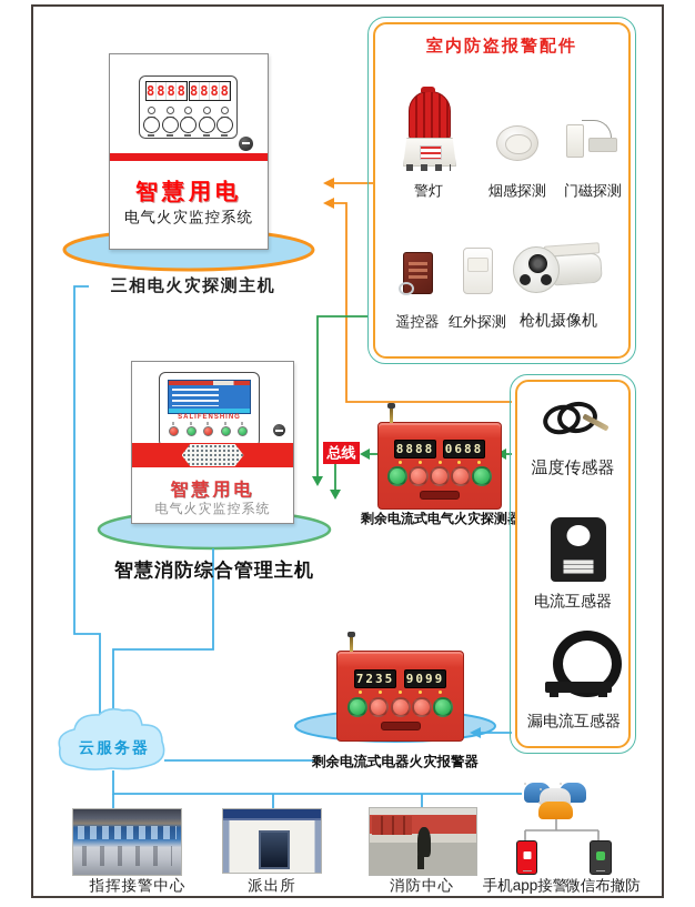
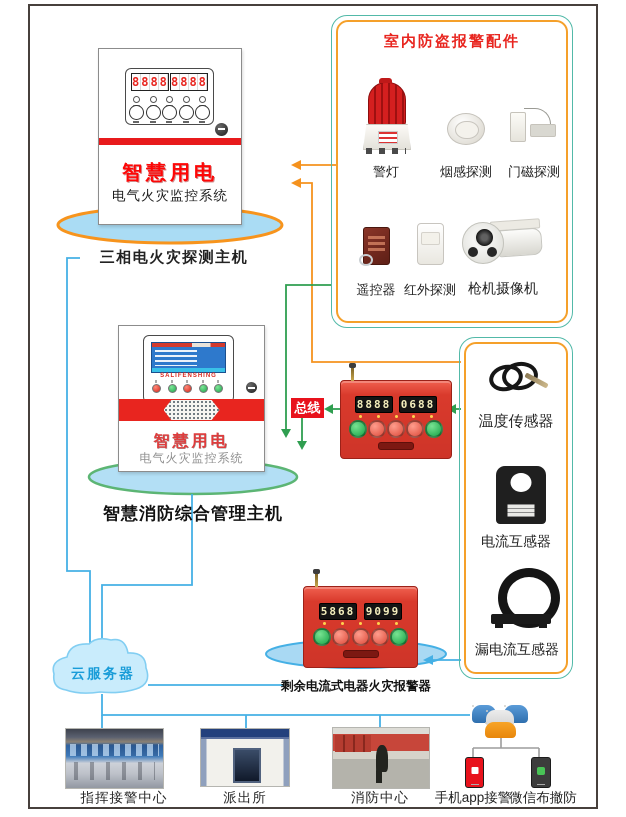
  8888
  8888
  智慧用电
  电气火灾监控系统
  三相电火灾探测主机
  室内防盗报警配件
  警灯
  烟感探测
  门磁探测
  遥控器
  红外探测
  枪机摄像机
  智慧用电
  电气火灾监控系统
  智慧消防综合管理主机
  总线
  8888
  0688
- 剩余电流式电气火灾探测器
  温度传感器
  电流互感器
  漏电流互感器
- 7235
+ 5868
  9099
  剩余电流式电器火灾报警器
  云服务器
  指挥接警中心
  派出所
  消防中心
  手机app接警
  微信布撤防
